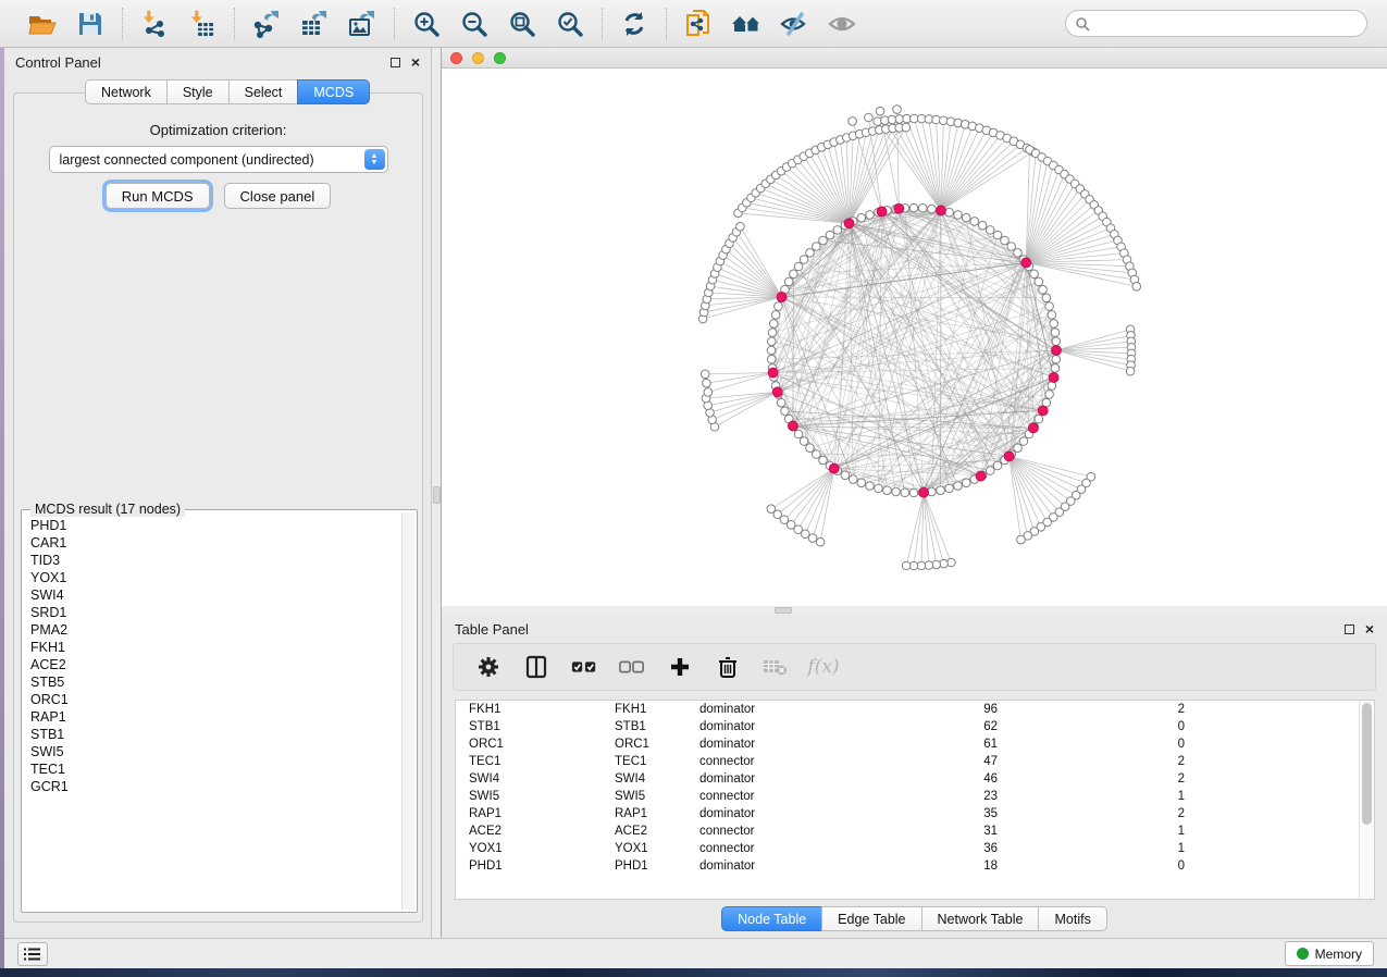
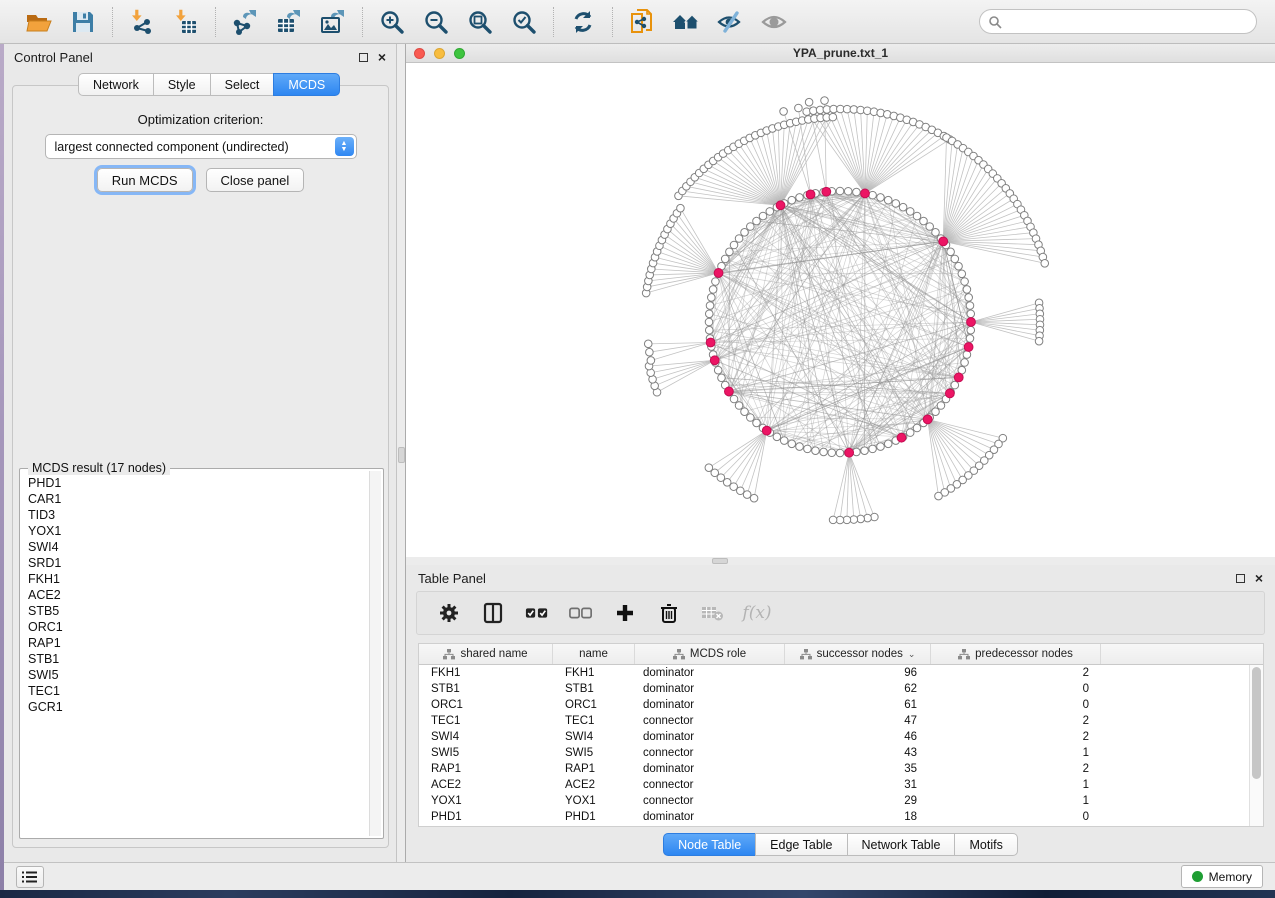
  Control Panel
  ×
  Network
  Style
  Select
  MCDS
  Optimization criterion:
  largest connected component (undirected)
  Run MCDS
  Close panel
  MCDS result (17 nodes)
  PHD1
  CAR1
  TID3
  YOX1
  SWI4
  SRD1
- PMA2
  FKH1
  ACE2
  STB5
  ORC1
  RAP1
  STB1
  SWI5
  TEC1
  GCR1
+ YPA_prune.txt_1
  Table Panel
  ×
  f(x)
+ shared name
+ name
+ MCDS role
+ successor nodes
+ ⌄
+ predecessor nodes
  FKH1
  FKH1
  dominator
  96
  2
  STB1
  STB1
  dominator
  62
  0
  ORC1
  ORC1
  dominator
  61
  0
  TEC1
  TEC1
  connector
  47
  2
  SWI4
  SWI4
  dominator
  46
  2
  SWI5
  SWI5
  connector
- 23
+ 43
  1
  RAP1
  RAP1
  dominator
  35
  2
  ACE2
  ACE2
  connector
  31
  1
  YOX1
  YOX1
  connector
- 36
+ 29
  1
  PHD1
  PHD1
  dominator
  18
  0
  Node Table
  Edge Table
  Network Table
  Motifs
  Memory
